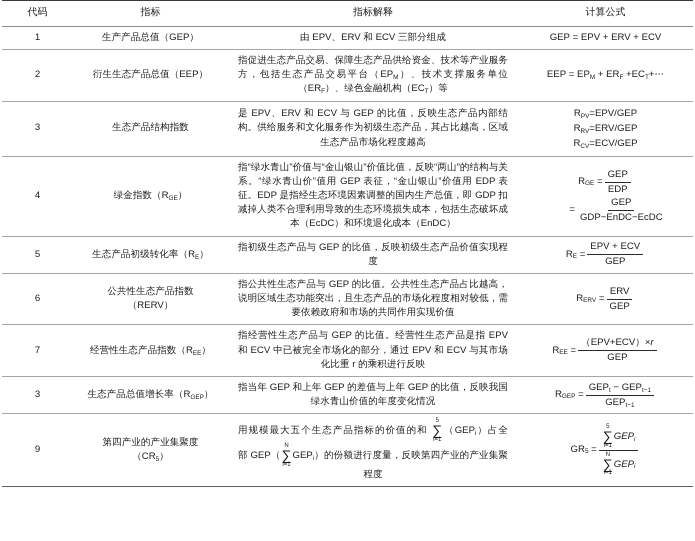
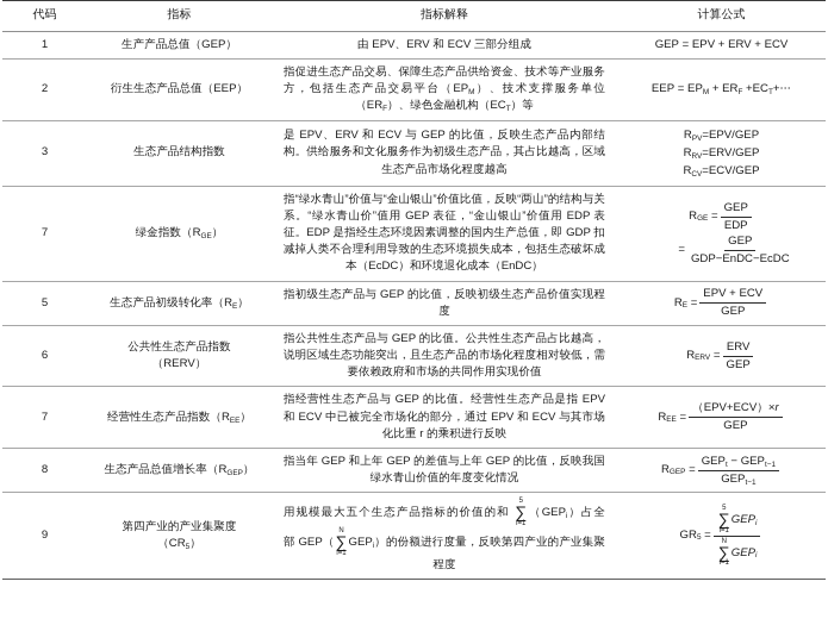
  代码	指标	指标解释	计算公式
  1	生产产品总值（GEP）	由 EPV、ERV 和 ECV 三部分组成	GEP = EPV + ERV + ECV
  2	衍生生态产品总值（EEP）	指促进生态产品交易、保障生态产品供给资金、技术等产业服务方，包括生态产品交易平台（EP ）、技术支撑服务单位（ER ）、绿色金融机构（EC ）等	EEP = EP + ER +EC +⋯
  3	生态产品结构指数	是 EPV、ERV 和 ECV 与 GEP 的比值，反映生态产品内部结构。供给服务和文化服务作为初级生态产品，其占比越高，区域生态产品市场化程度越高	R =EPV/GEP R =ERV/GEP R =ECV/GEP
- 4	绿金指数（R ）	指“绿水青山”价值与“金山银山”价值比值，反映“两山”的结构与关系。“绿水青山价”值用 GEP 表征，“金山银山”价值用 EDP 表征。EDP 是指经生态环境因素调整的国内生产总值，即 GDP 扣减掉人类不合理利用导致的生态环境损失成本，包括生态破坏成本（EcDC）和环境退化成本（EnDC）	R = GEP EDP = GEP GDP−EnDC−EcDC
+ 7	绿金指数（R ）	指“绿水青山”价值与“金山银山”价值比值，反映“两山”的结构与关系。“绿水青山价”值用 GEP 表征，“金山银山”价值用 EDP 表征。EDP 是指经生态环境因素调整的国内生产总值，即 GDP 扣减掉人类不合理利用导致的生态环境损失成本，包括生态破坏成本（EcDC）和环境退化成本（EnDC）	R = GEP EDP = GEP GDP−EnDC−EcDC
  5	生态产品初级转化率（R ）	指初级生态产品与 GEP 的比值，反映初级生态产品价值实现程度	R = EPV + ECV GEP
  6	公共性生态产品指数（RERV）	指公共性生态产品与 GEP 的比值。公共性生态产品占比越高，说明区域生态功能突出，且生态产品的市场化程度相对较低，需要依赖政府和市场的共同作用实现价值	R = ERV GEP
  7	经营性生态产品指数（R ）	指经营性生态产品与 GEP 的比值。经营性生态产品是指 EPV 和 ECV 中已被完全市场化的部分，通过 EPV 和 ECV 与其市场化比重 r 的乘积进行反映	R = （EPV+ECV）×r GEP
- 3	生态产品总值增长率（R ）	指当年 GEP 和上年 GEP 的差值与上年 GEP 的比值，反映我国绿水青山价值的年度变化情况	R = GEP − GEP GEP
+ 8	生态产品总值增长率（R ）	指当年 GEP 和上年 GEP 的差值与上年 GEP 的比值，反映我国绿水青山价值的年度变化情况	R = GEP − GEP GEP
  9	第四产业的产业集聚度（CR ）	用规模最大五个生态产品指标的价值的和 ∑（GEP ）占全部 GEP（∑GEP ）的份额进行度量，反映第四产业的产业集聚程度	GR =∑GEP∑GEP
